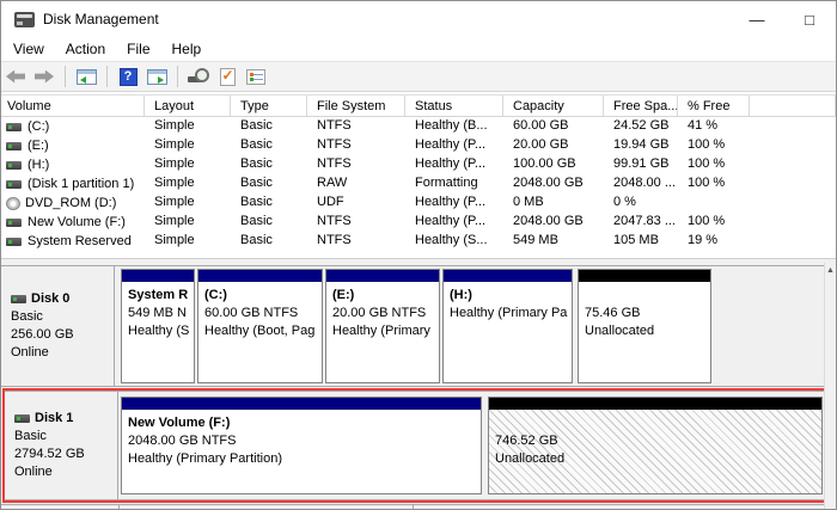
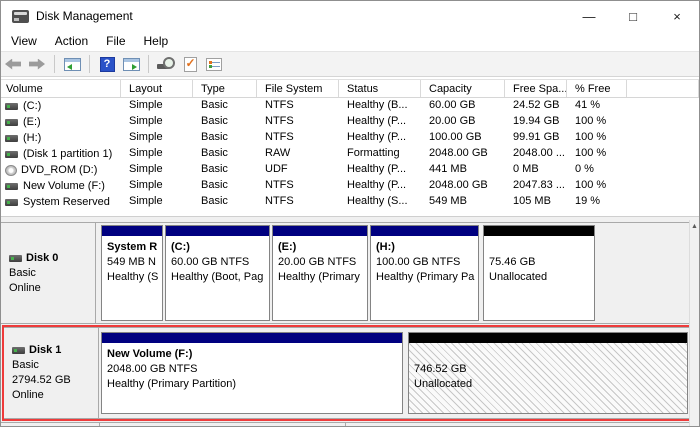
  Disk Management
  —
  □
+ ×
  View
  Action
  File
  Help
  ?
  ✓
  Volume
  Layout
  Type
  File System
  Status
  Capacity
  Free Spa...
  % Free
  (C:)
  Simple
  Basic
  NTFS
  Healthy (B...
  60.00 GB
  24.52 GB
  41 %
  (E:)
  Simple
  Basic
  NTFS
  Healthy (P...
  20.00 GB
  19.94 GB
  100 %
  (H:)
  Simple
  Basic
  NTFS
  Healthy (P...
  100.00 GB
  99.91 GB
  100 %
  (Disk 1 partition 1)
  Simple
  Basic
  RAW
  Formatting
  2048.00 GB
  2048.00 ...
  100 %
  DVD_ROM (D:)
  Simple
  Basic
  UDF
  Healthy (P...
+ 441 MB
  0 MB
  0 %
  New Volume (F:)
  Simple
  Basic
  NTFS
  Healthy (P...
  2048.00 GB
  2047.83 ...
  100 %
  System Reserved
  Simple
  Basic
  NTFS
  Healthy (S...
  549 MB
  105 MB
  19 %
  Disk 0
  Basic
- 256.00 GB
  Online
  System R
  549 MB N
  Healthy (S
  (C:)
  60.00 GB NTFS
  Healthy (Boot, Pag
  (E:)
  20.00 GB NTFS
  Healthy (Primary
  (H:)
+ 100.00 GB NTFS
  Healthy (Primary Pa
  75.46 GB
  Unallocated
  Disk 1
  Basic
  2794.52 GB
  Online
  New Volume (F:)
  2048.00 GB NTFS
  Healthy (Primary Partition)
  746.52 GB
  Unallocated
